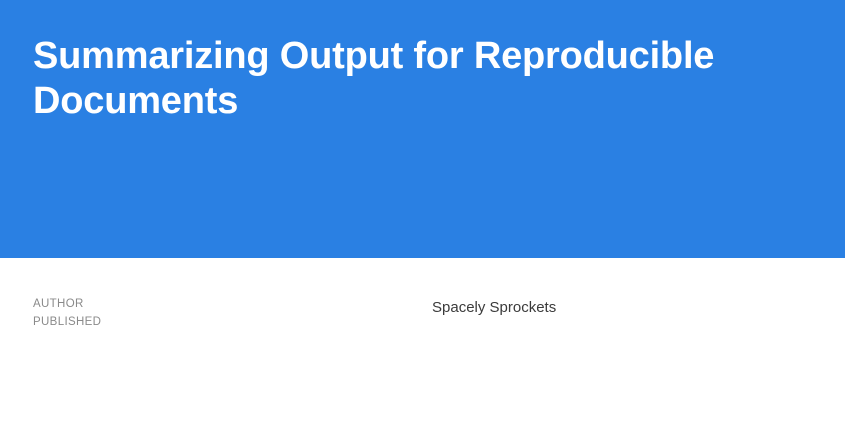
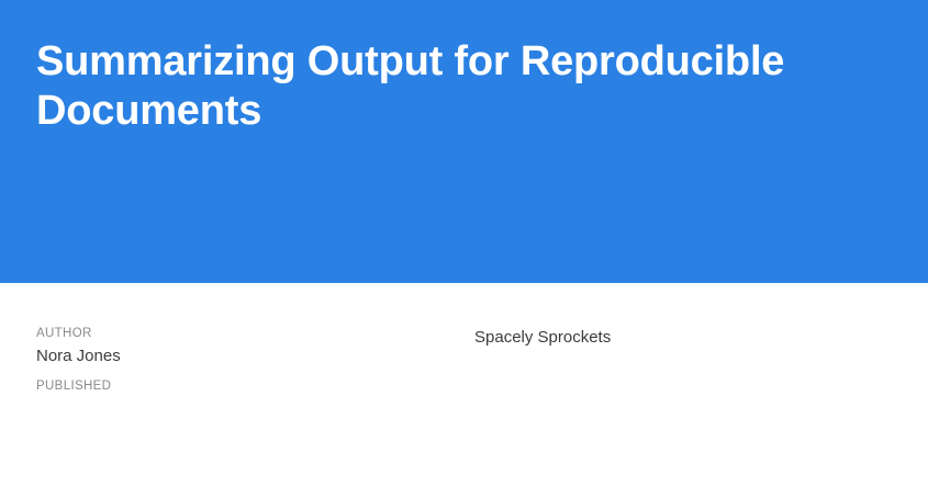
  Summarizing Output for Reproducible Documents
  AUTHOR
+ Nora Jones
  PUBLISHED
  Spacely Sprockets
